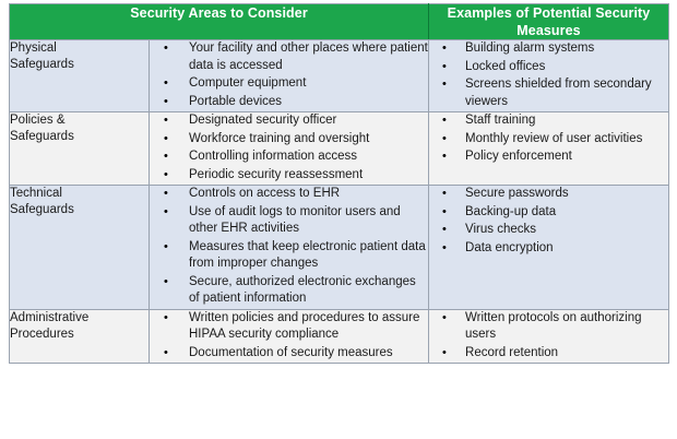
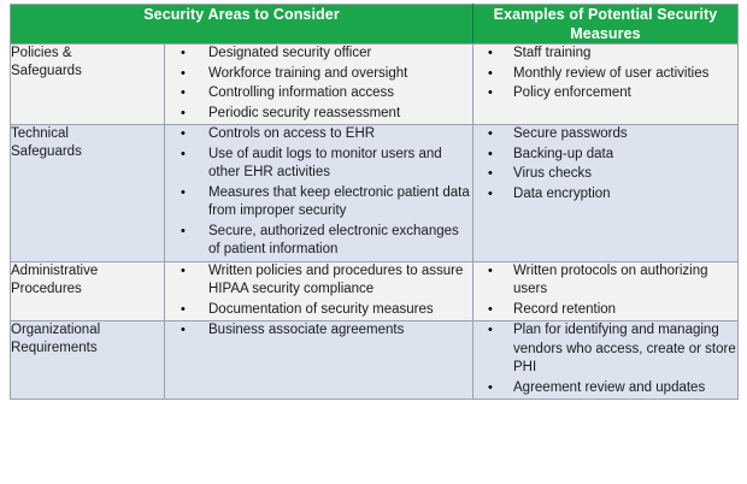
  Security Areas to Consider	Examples of Potential Security Measures
- PhysicalSafeguards	• Your facility and other places where patient data is accessed• Computer equipment• Portable devices	• Building alarm systems• Locked offices• Screens shielded from secondary viewers
  Policies &Safeguards	• Designated security officer• Workforce training and oversight• Controlling information access• Periodic security reassessment	• Staff training• Monthly review of user activities• Policy enforcement
- TechnicalSafeguards	• Controls on access to EHR• Use of audit logs to monitor users and other EHR activities• Measures that keep electronic patient data from improper changes• Secure, authorized electronic exchanges of patient information	• Secure passwords• Backing-up data• Virus checks• Data encryption
+ TechnicalSafeguards	• Controls on access to EHR• Use of audit logs to monitor users and other EHR activities• Measures that keep electronic patient data from improper security• Secure, authorized electronic exchanges of patient information	• Secure passwords• Backing-up data• Virus checks• Data encryption
  AdministrativeProcedures	• Written policies and procedures to assure HIPAA security compliance• Documentation of security measures	• Written protocols on authorizing users• Record retention
+ OrganizationalRequirements	• Business associate agreements	• Plan for identifying and managing vendors who access, create or store PHI• Agreement review and updates
